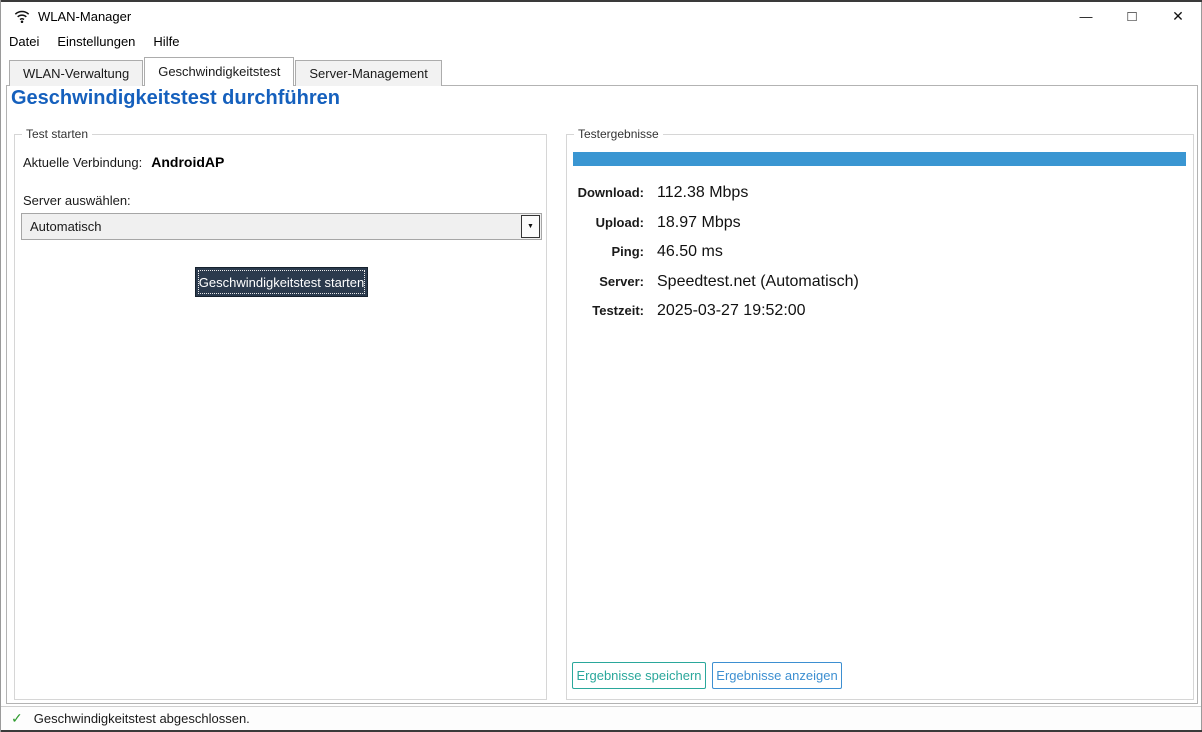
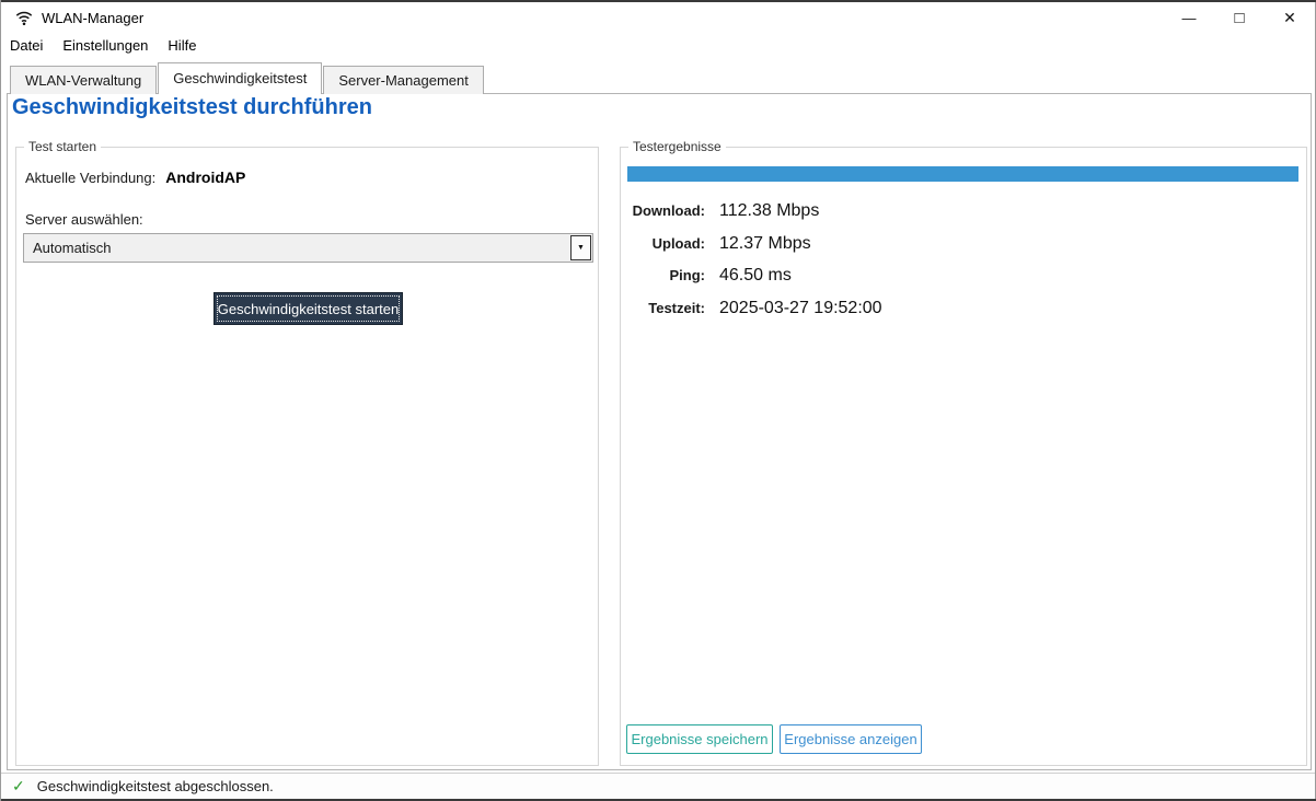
  WLAN-Manager
  —
  □
  ✕
  Datei
  Einstellungen
  Hilfe
  WLAN-Verwaltung
  Geschwindigkeitstest
  Server-Management
  Geschwindigkeitstest durchführen
  Test starten
  Aktuelle Verbindung: AndroidAP
  Server auswählen:
  Automatisch
  Geschwindigkeitstest starten
  Testergebnisse
  Download:
  112.38 Mbps
  Upload:
- 18.97 Mbps
+ 12.37 Mbps
  Ping:
  46.50 ms
- Server:
- Speedtest.net (Automatisch)
  Testzeit:
  2025-03-27 19:52:00
  Ergebnisse speichern
  Ergebnisse anzeigen
  ✓
  Geschwindigkeitstest abgeschlossen.
